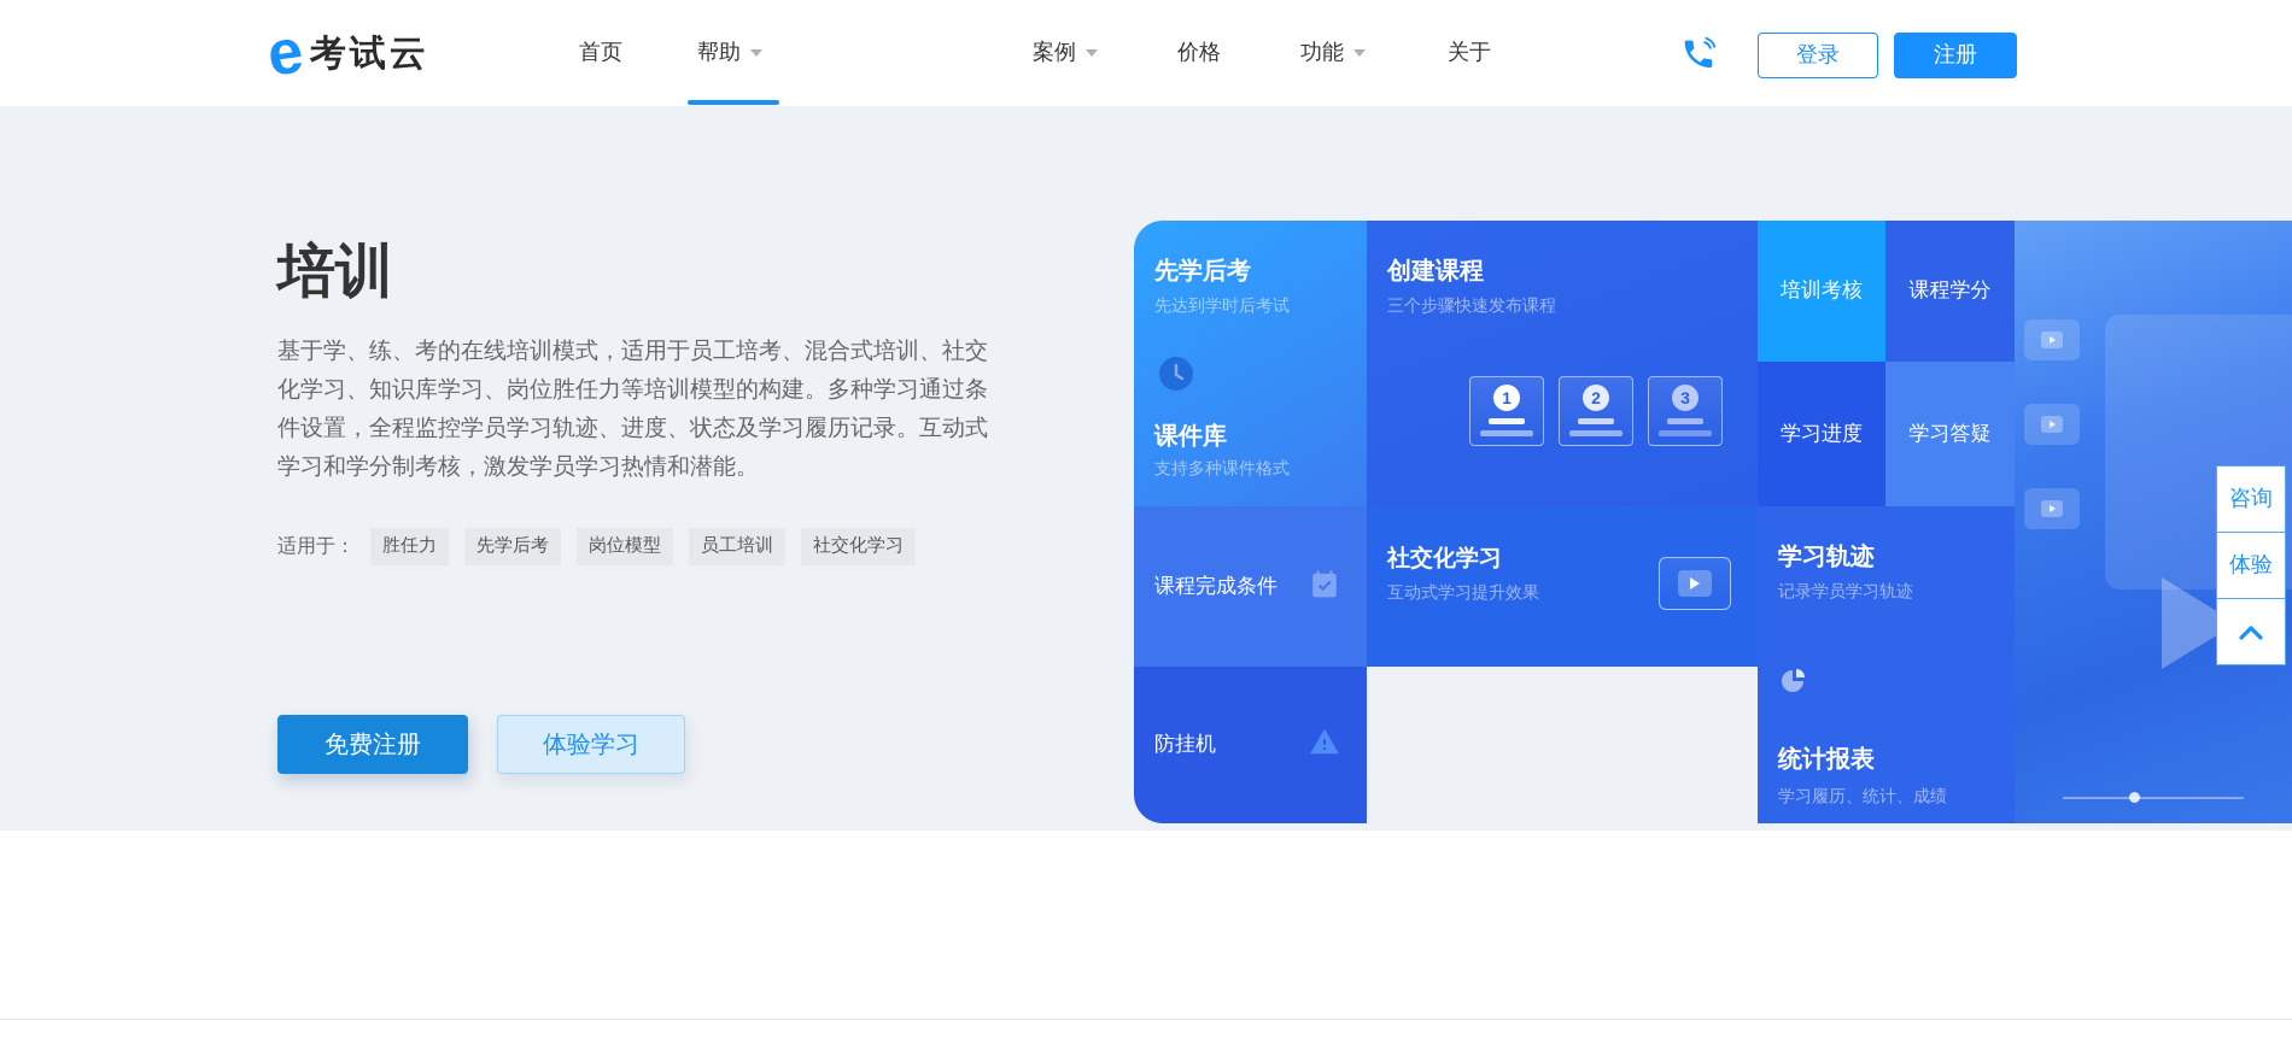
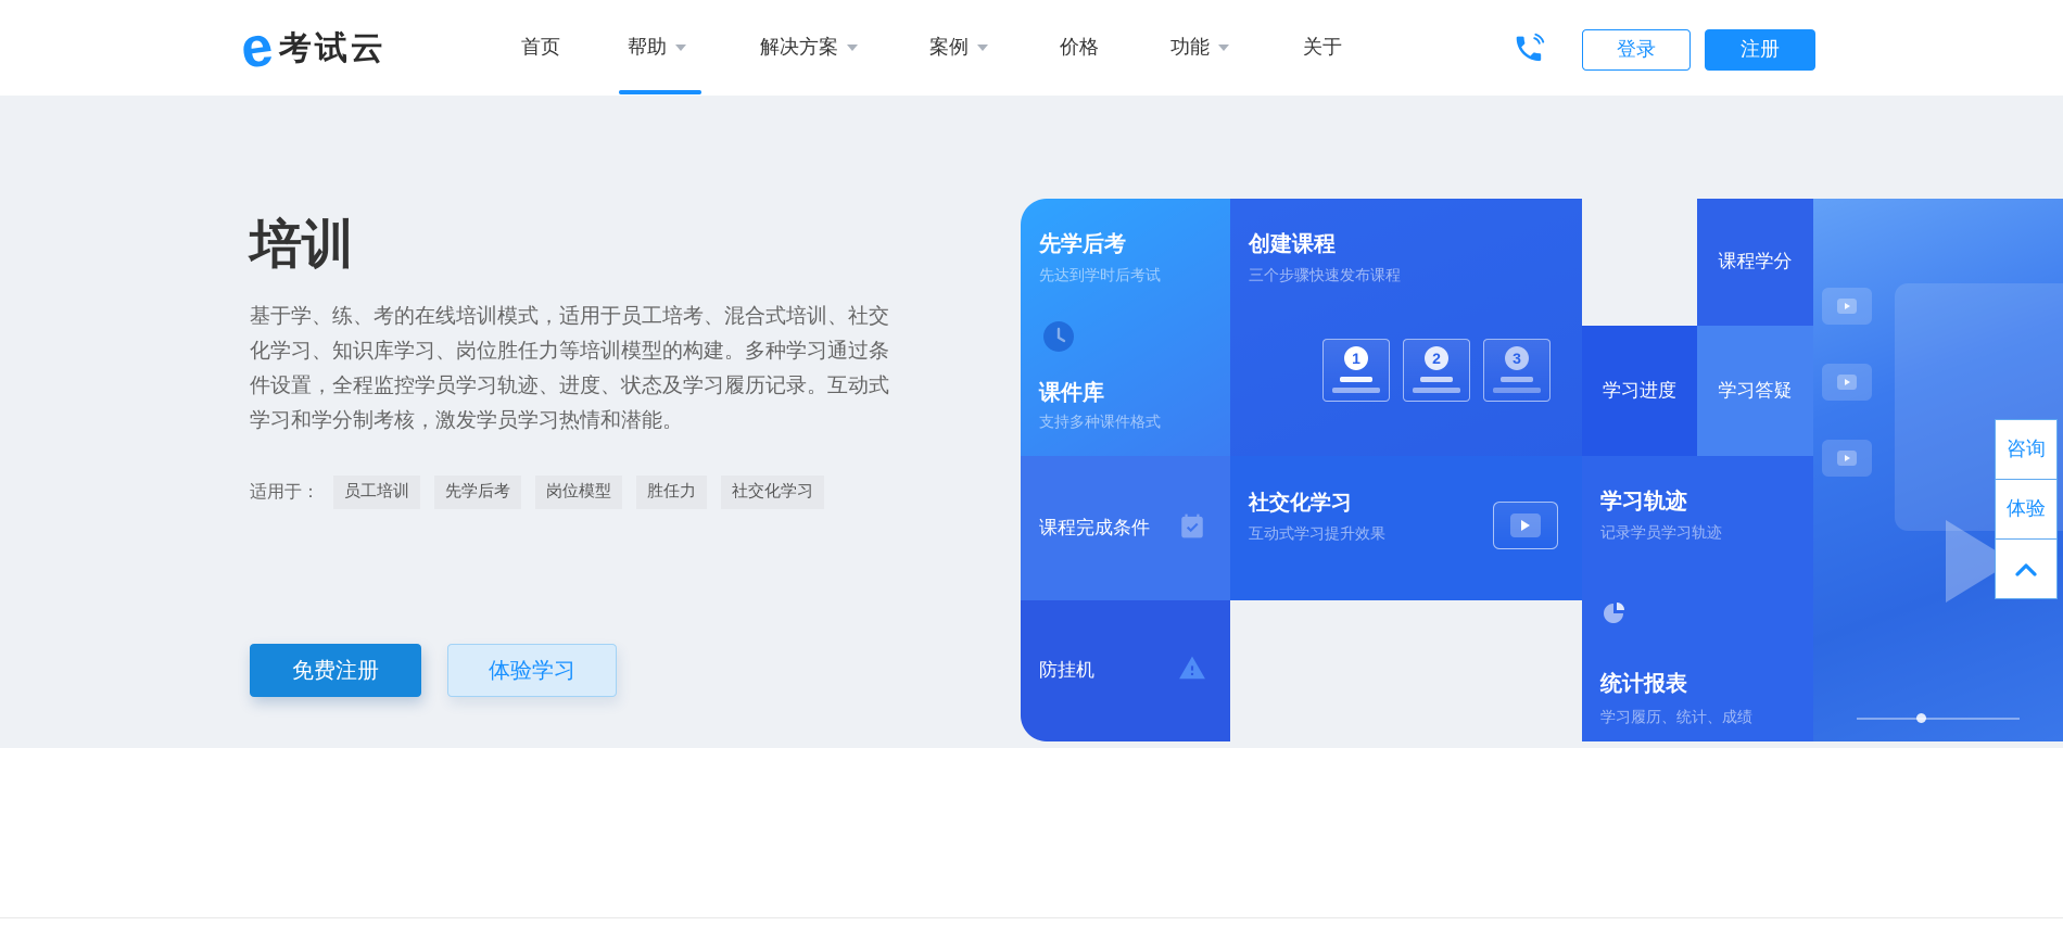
  考试云
  首页
  帮助
+ 解决方案
  案例
  价格
  功能
  关于
  登录
  注册
  培训
  基于学、练、考的在线培训模式，适用于员工培考、混合式培训、社交化学习、知识库学习、岗位胜任力等培训模型的构建。多种学习通过条件设置，全程监控学员学习轨迹、进度、状态及学习履历记录。互动式学习和学分制考核，激发学员学习热情和潜能。
  适用于：
- 胜任力
+ 员工培训
  先学后考
  岗位模型
- 员工培训
+ 胜任力
  社交化学习
  免费注册
  体验学习
  先学后考
  先达到学时后考试
  课件库
  支持多种课件格式
  课程完成条件
  防挂机
  创建课程
  三个步骤快速发布课程
  1
  2
  3
  社交化学习
  互动式学习提升效果
- 培训考核
  课程学分
  学习进度
  学习答疑
  学习轨迹
  记录学员学习轨迹
  统计报表
  学习履历、统计、成绩
  咨询
  体验
